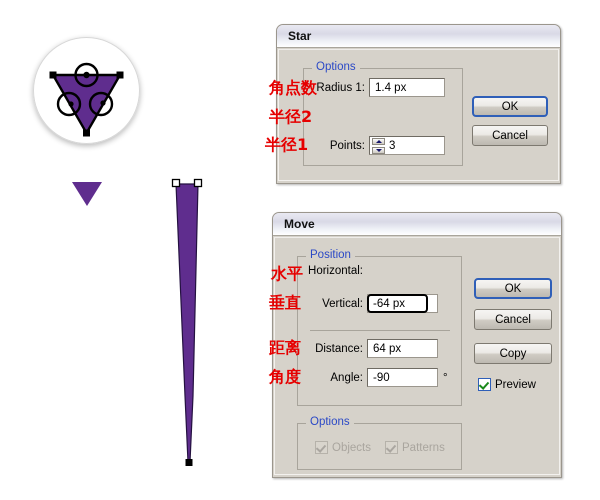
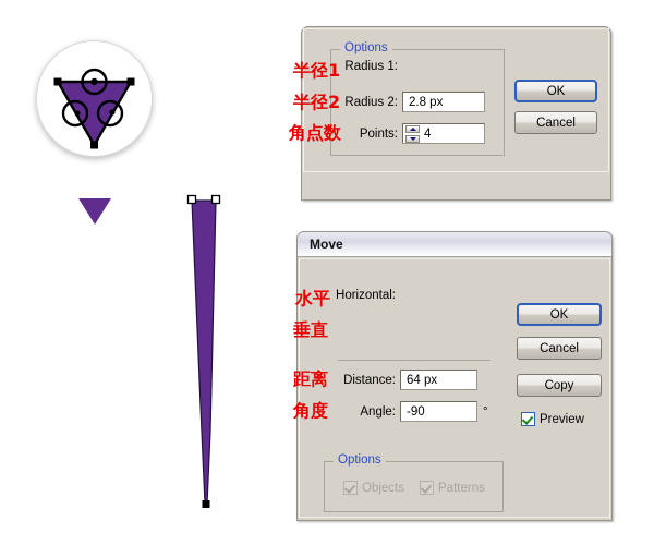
- Star
  Options
  Radius 1:
- 1.4 px
- 角点数
+ 半径1
+ Radius 2:
+ 2.8 px
  半径2
  Points:
- 3
+ 4
- 半径1
+ 角点数
  OK
  Cancel
  Move
- Position
  Horizontal:
  水平
- Vertical:
- -64 px
  垂直
  Distance:
  64 px
  距离
  Angle:
  -90
  °
  角度
  Options
  Objects
  Patterns
  OK
  Cancel
  Copy
  Preview
